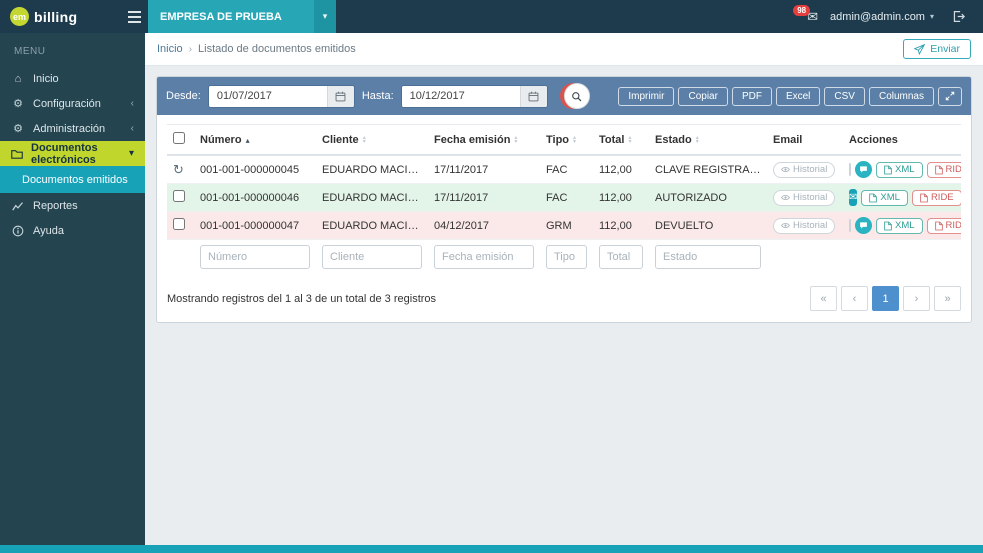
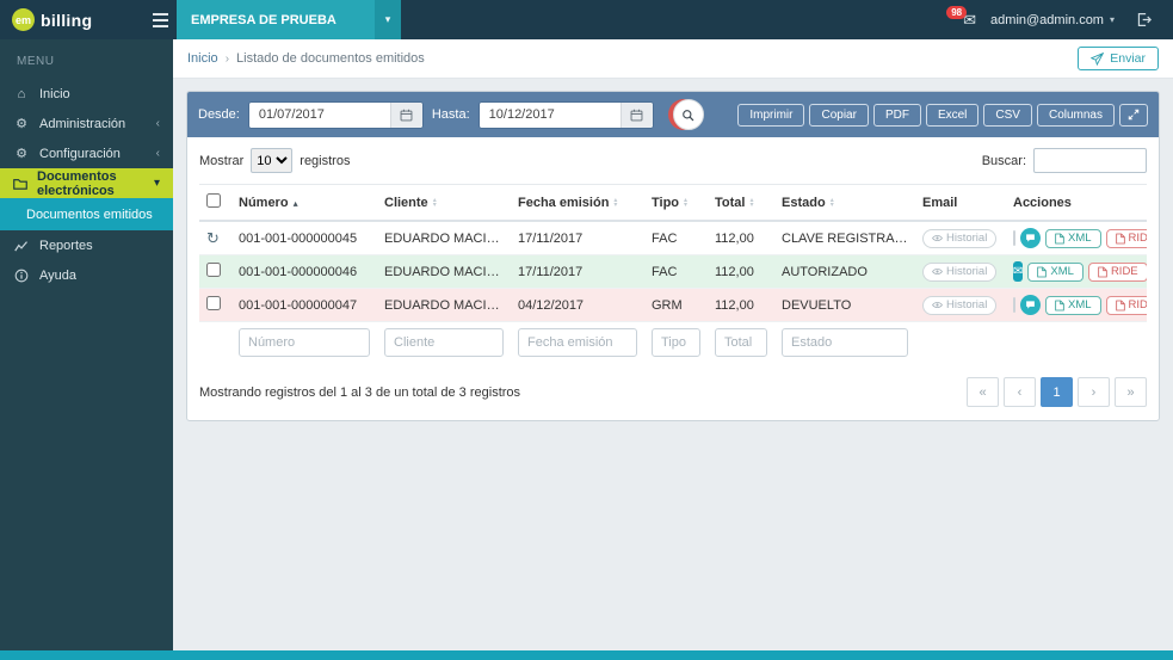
  em
  billing
  EMPRESA DE PRUEBA
  ▾
  98
  ✉
  admin@admin.com
  ▾
  MENU
  ⌂
  Inicio
  ⚙
- Configuración
+ Administración
  ‹
  ⚙
- Administración
+ Configuración
  ‹
  Documentos electrónicos
  ▾
  Documentos emitidos
  Reportes
  Ayuda
  Inicio
  ›
  Listado de documentos emitidos
  Enviar
  Desde:
  01/07/2017
  Hasta:
  10/12/2017
  Imprimir
  Copiar
  PDF
  Excel
  CSV
  Columnas
+ Mostrar
+ 10
+ registros
+ Buscar:
  	Número	Cliente	Fecha emisión	Tipo	Total	Estado	Email	Acciones
  ↻	001-001-000000045	EDUARDO MACIAS	17/11/2017	FAC	112,00	CLAVE REGISTRADA	Historial	XML RID
  	001-001-000000046	EDUARDO MACIAS	17/11/2017	FAC	112,00	AUTORIZADO	Historial	✉ XML RIDE
  	001-001-000000047	EDUARDO MACIAS	04/12/2017	GRM	112,00	DEVUELTO	Historial	XML RID
  	Número	Cliente	Fecha emisión	Tipo	Total	Estado
  Mostrando registros del 1 al 3 de un total de 3 registros
  «
  ‹
  1
  ›
  »
